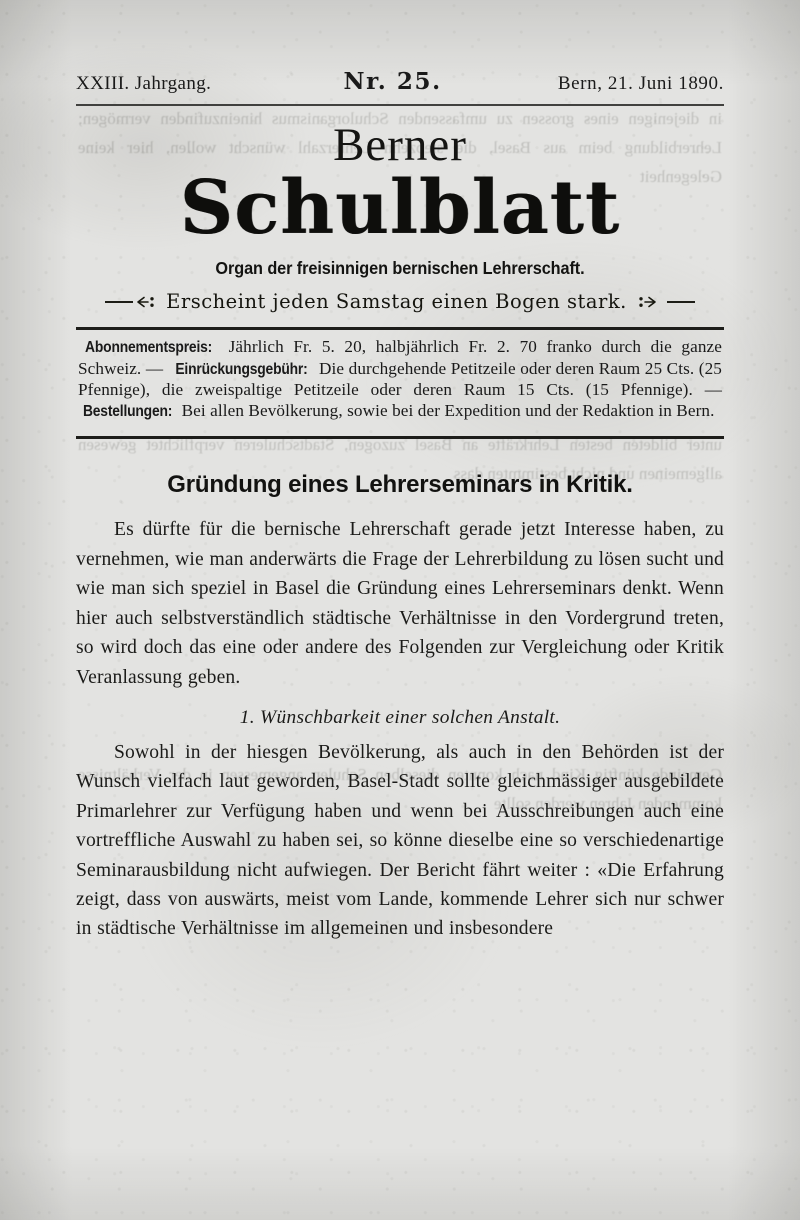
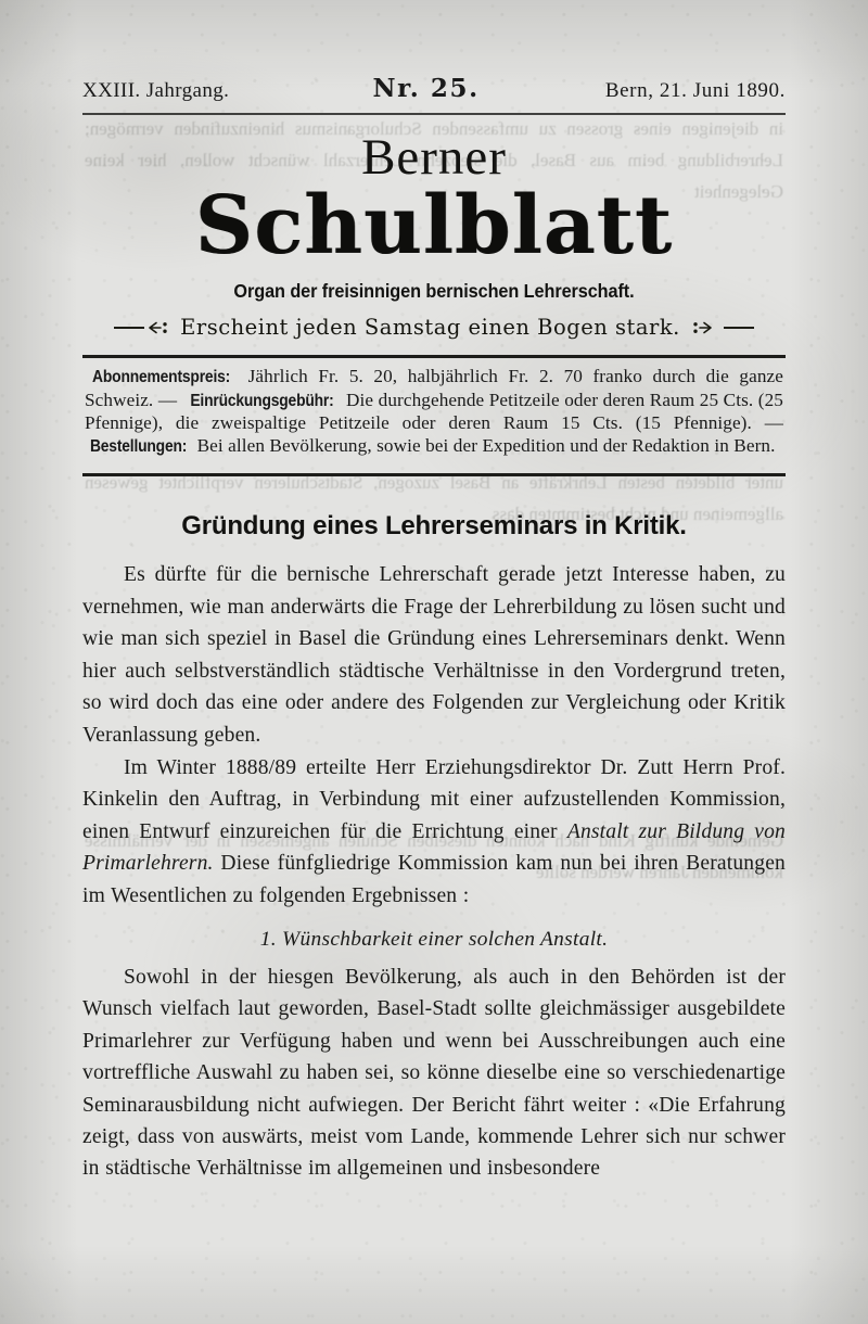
  XXIII. Jahrgang.
  Nr. 25.
  Bern, 21. Juni 1890.
  Berner
  Schulblatt
  Organ der freisinnigen bernischen Lehrerschaft.
  Erscheint jeden Samstag einen Bogen stark.
  Abonnementspreis: Jährlich Fr. 5. 20, halbjährlich Fr. 2. 70 franko durch die ganze Schweiz. — Einrückungsgebühr: Die durchgehende Petitzeile oder deren Raum 25 Cts. (25 Pfennige), die zweispaltige Petitzeile oder deren Raum 15 Cts. (15 Pfennige). — Bestellungen: Bei allen Bevölkerung, sowie bei der Expedition und der Redaktion in Bern.
  Gründung eines Lehrerseminars in Kritik.
  Es dürfte für die bernische Lehrerschaft gerade jetzt Interesse haben, zu vernehmen, wie man anderwärts die Frage der Lehrerbildung zu lösen sucht und wie man sich speziel in Basel die Gründung eines Lehrerseminars denkt. Wenn hier auch selbstverständlich städtische Verhältnisse in den Vordergrund treten, so wird doch das eine oder andere des Folgenden zur Vergleichung oder Kritik Veranlassung geben.
+ Im Winter 1888/89 erteilte Herr Erziehungsdirektor Dr. Zutt Herrn Prof. Kinkelin den Auftrag, in Verbindung mit einer aufzustellenden Kommission, einen Entwurf einzureichen für die Errichtung einer Anstalt zur Bildung von Primarlehrern. Diese fünfgliedrige Kommission kam nun bei ihren Beratungen im Wesentlichen zu folgenden Ergebnissen :
  1. Wünschbarkeit einer solchen Anstalt.
  Sowohl in der hiesgen Bevölkerung, als auch in den Behörden ist der Wunsch vielfach laut geworden, Basel-Stadt sollte gleichmässiger ausgebildete Primarlehrer zur Verfügung haben und wenn bei Ausschreibungen auch eine vortreffliche Auswahl zu haben sei, so könne dieselbe eine so verschiedenartige Seminarausbildung nicht aufwiegen. Der Bericht fährt weiter : «Die Erfahrung zeigt, dass von auswärts, meist vom Lande, kommende Lehrer sich nur schwer in städtische Verhältnisse im allgemeinen und insbesondere
